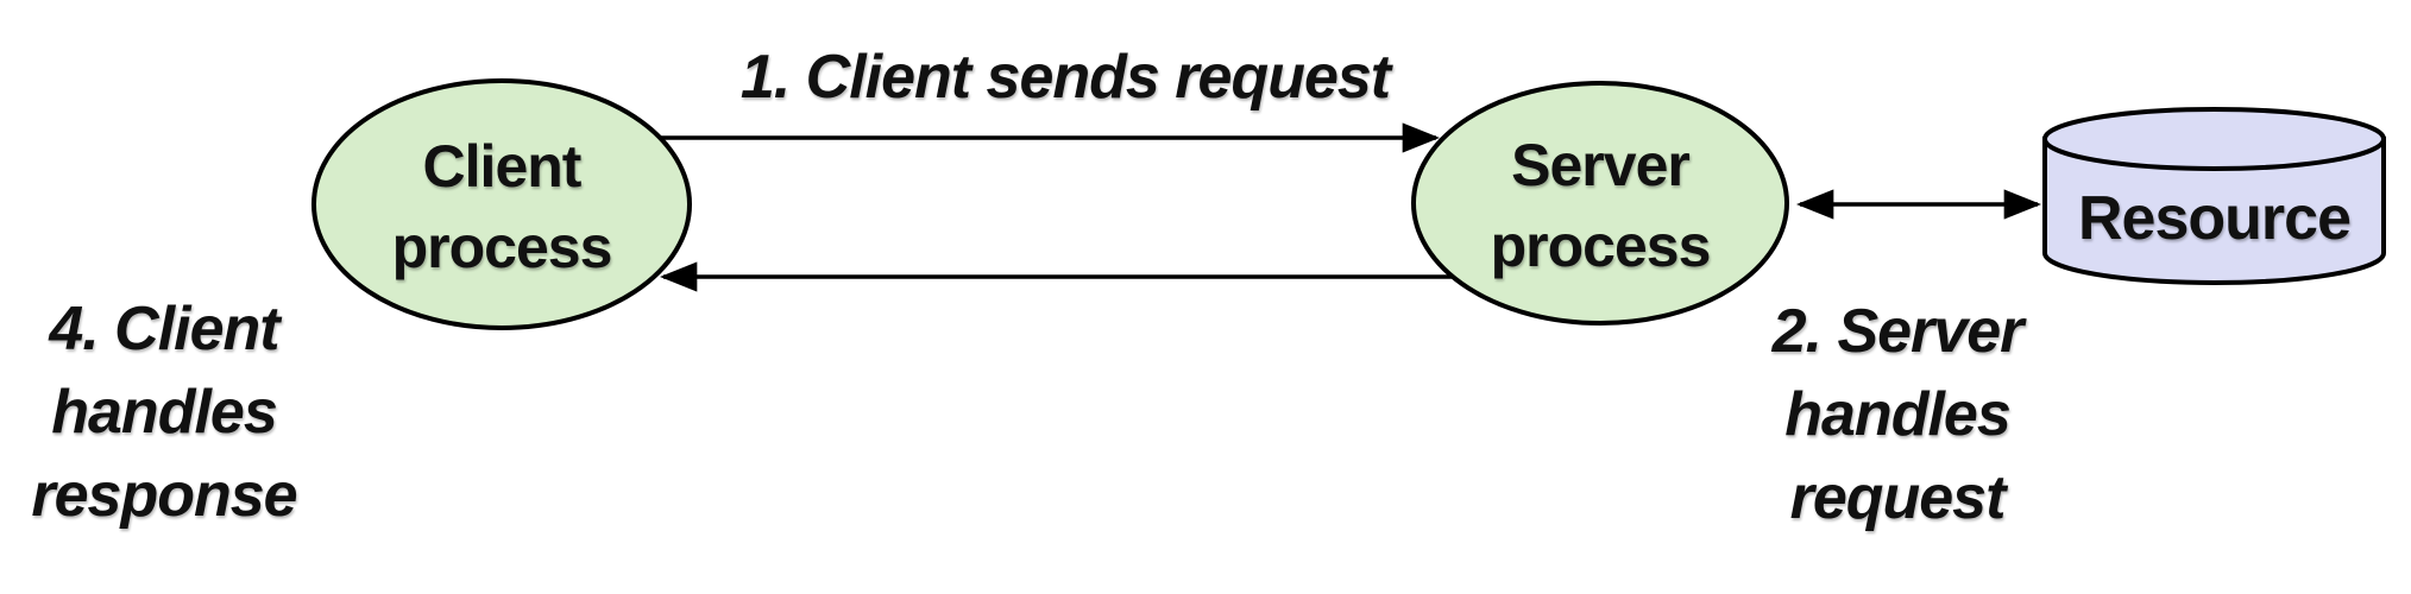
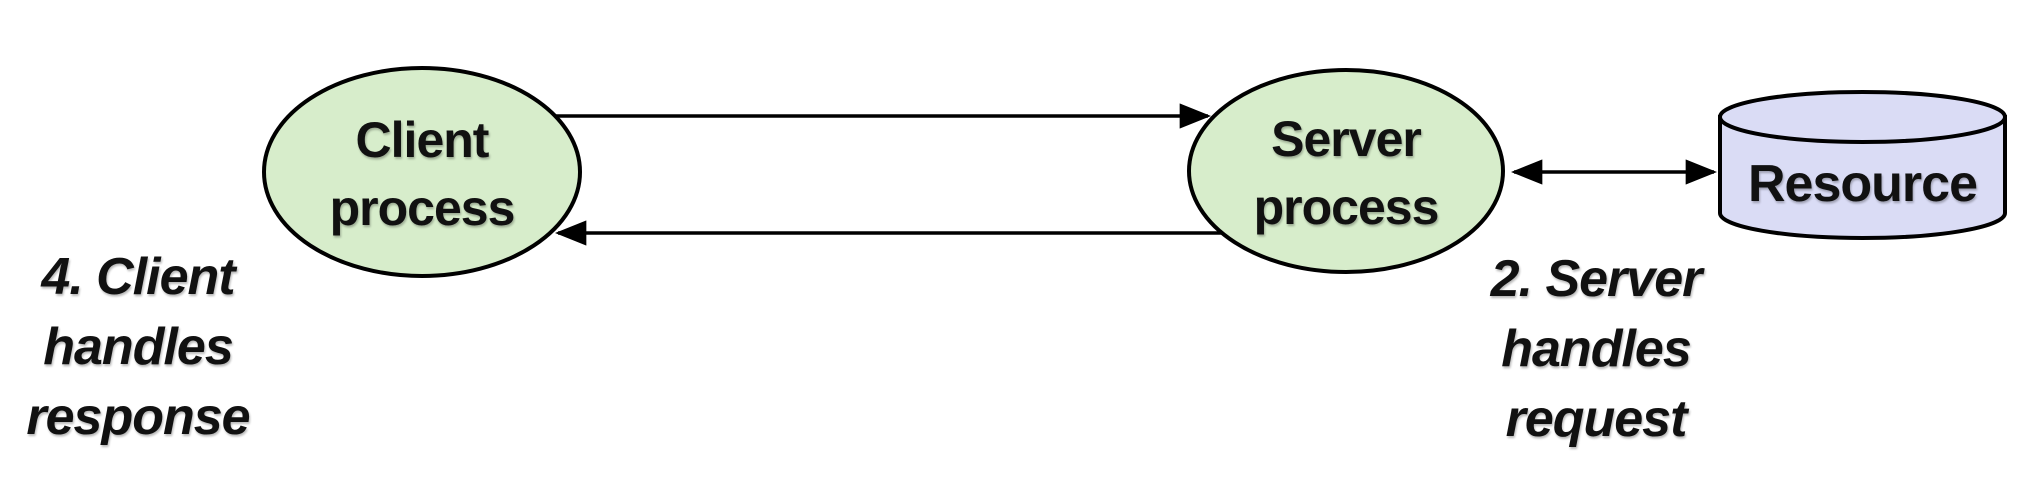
  Client
  process
  Server
  process
  Resource
- 1. Client sends request
  4. Client
  handles
  response
  2. Server
  handles
  request
